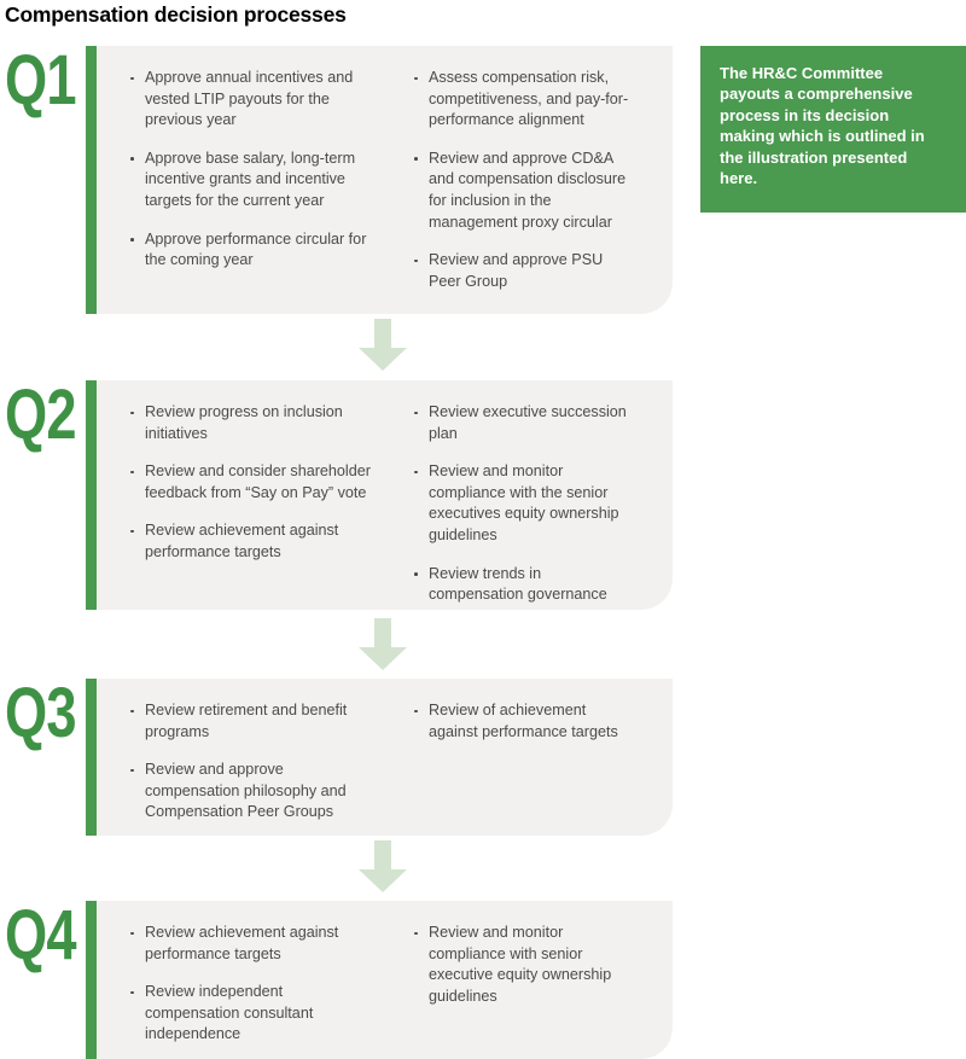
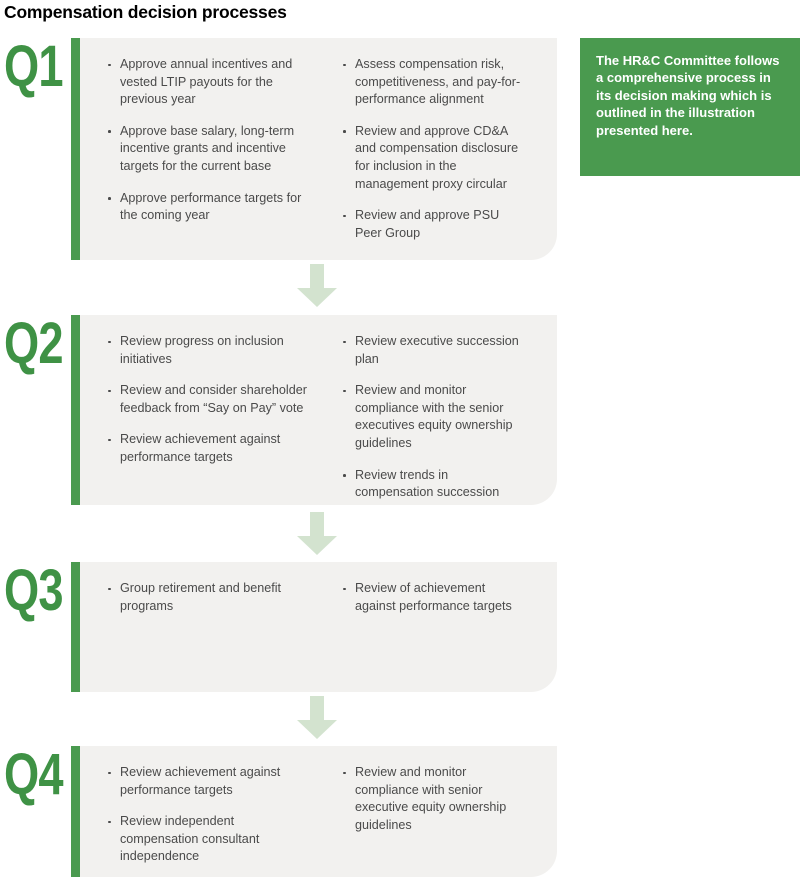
  Compensation decision processes
  Q1
  Approve annual incentives and vested LTIP payouts for the previous year
- Approve base salary, long-term incentive grants and incentive targets for the current year
+ Approve base salary, long-term incentive grants and incentive targets for the current base
- Approve performance circular for the coming year
+ Approve performance targets for the coming year
  Assess compensation risk, competitiveness, and pay-for-performance alignment
  Review and approve CD&A and compensation disclosure for inclusion in the management proxy circular
  Review and approve PSU Peer Group
  Q2
  Review progress on inclusion initiatives
  Review and consider shareholder feedback from “Say on Pay” vote
  Review achievement against performance targets
  Review executive succession plan
  Review and monitor compliance with the senior executives equity ownership guidelines
- Review trends in compensation governance
+ Review trends in compensation succession
  Q3
- Review retirement and benefit programs
+ Group retirement and benefit programs
- Review and approve compensation philosophy and Compensation Peer Groups
  Review of achievement against performance targets
  Q4
  Review achievement against performance targets
  Review independent compensation consultant independence
  Review and monitor compliance with senior executive equity ownership guidelines
- The HR&C Committee payouts a comprehensive process in its decision making which is outlined in the illustration presented here.
+ The HR&C Committee follows a comprehensive process in its decision making which is outlined in the illustration presented here.
